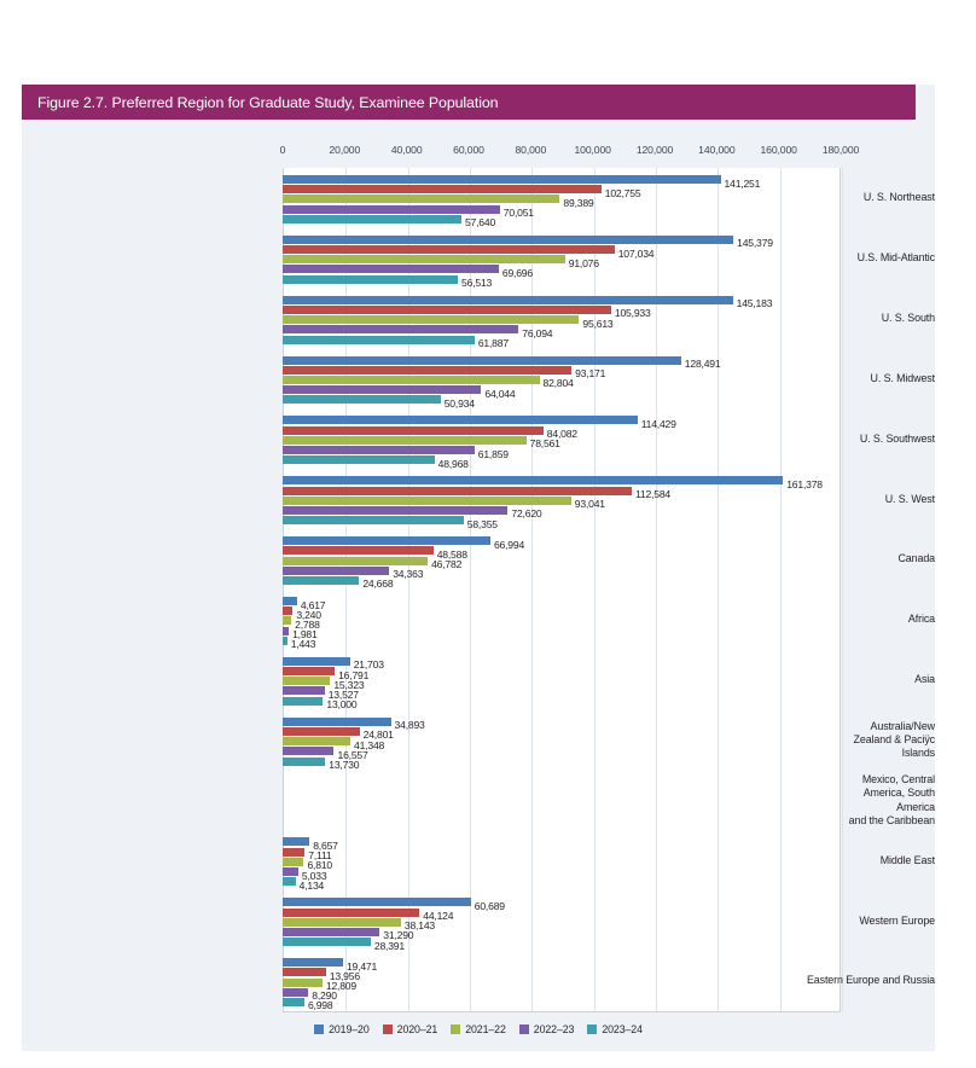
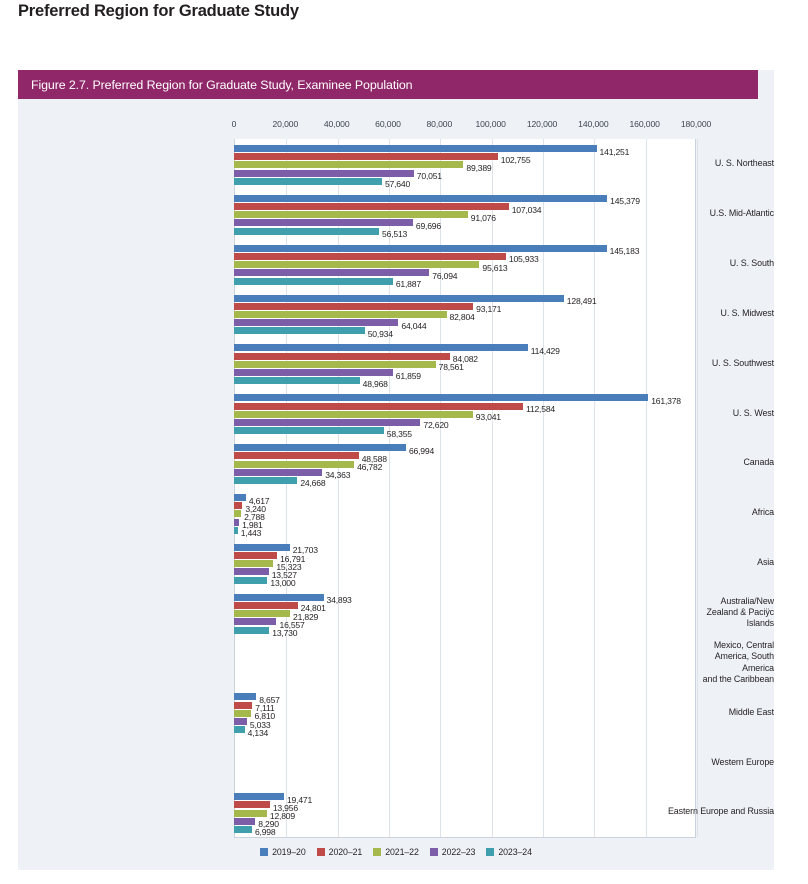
+ Preferred Region for Graduate Study
  Figure 2.7. Preferred Region for Graduate Study, Examinee Population
  0
  20,000
  40,000
  60,000
  80,000
  100,000
  120,000
  140,000
  160,000
  180,000
  U. S. Northeast
  U.S. Mid-Atlantic
  U. S. South
  U. S. Midwest
  U. S. Southwest
  U. S. West
  Canada
  Africa
  Asia
  Australia/New
  Zealand & Paciÿc
  Islands
  Mexico, Central
  America, South
  America
  and the Caribbean
  Middle East
  Western Europe
  Eastern Europe and Russia
  2019–20
  2020–21
  2021–22
  2022–23
  2023–24
  141,251
  102,755
  89,389
  70,051
  57,640
  145,379
  107,034
  91,076
  69,696
  56,513
  145,183
  105,933
  95,613
  76,094
  61,887
  128,491
  93,171
  82,804
  64,044
  50,934
  114,429
  84,082
  78,561
  61,859
  48,968
  161,378
  112,584
  93,041
  72,620
  58,355
  66,994
  48,588
  46,782
  34,363
  24,668
  4,617
  3,240
  2,788
  1,981
  1,443
  21,703
  16,791
  15,323
  13,527
  13,000
  34,893
  24,801
- 41,348
+ 21,829
  16,557
  13,730
  8,657
  7,111
  6,810
  5,033
  4,134
- 60,689
- 44,124
- 38,143
- 31,290
- 28,391
  19,471
  13,956
  12,809
  8,290
  6,998
